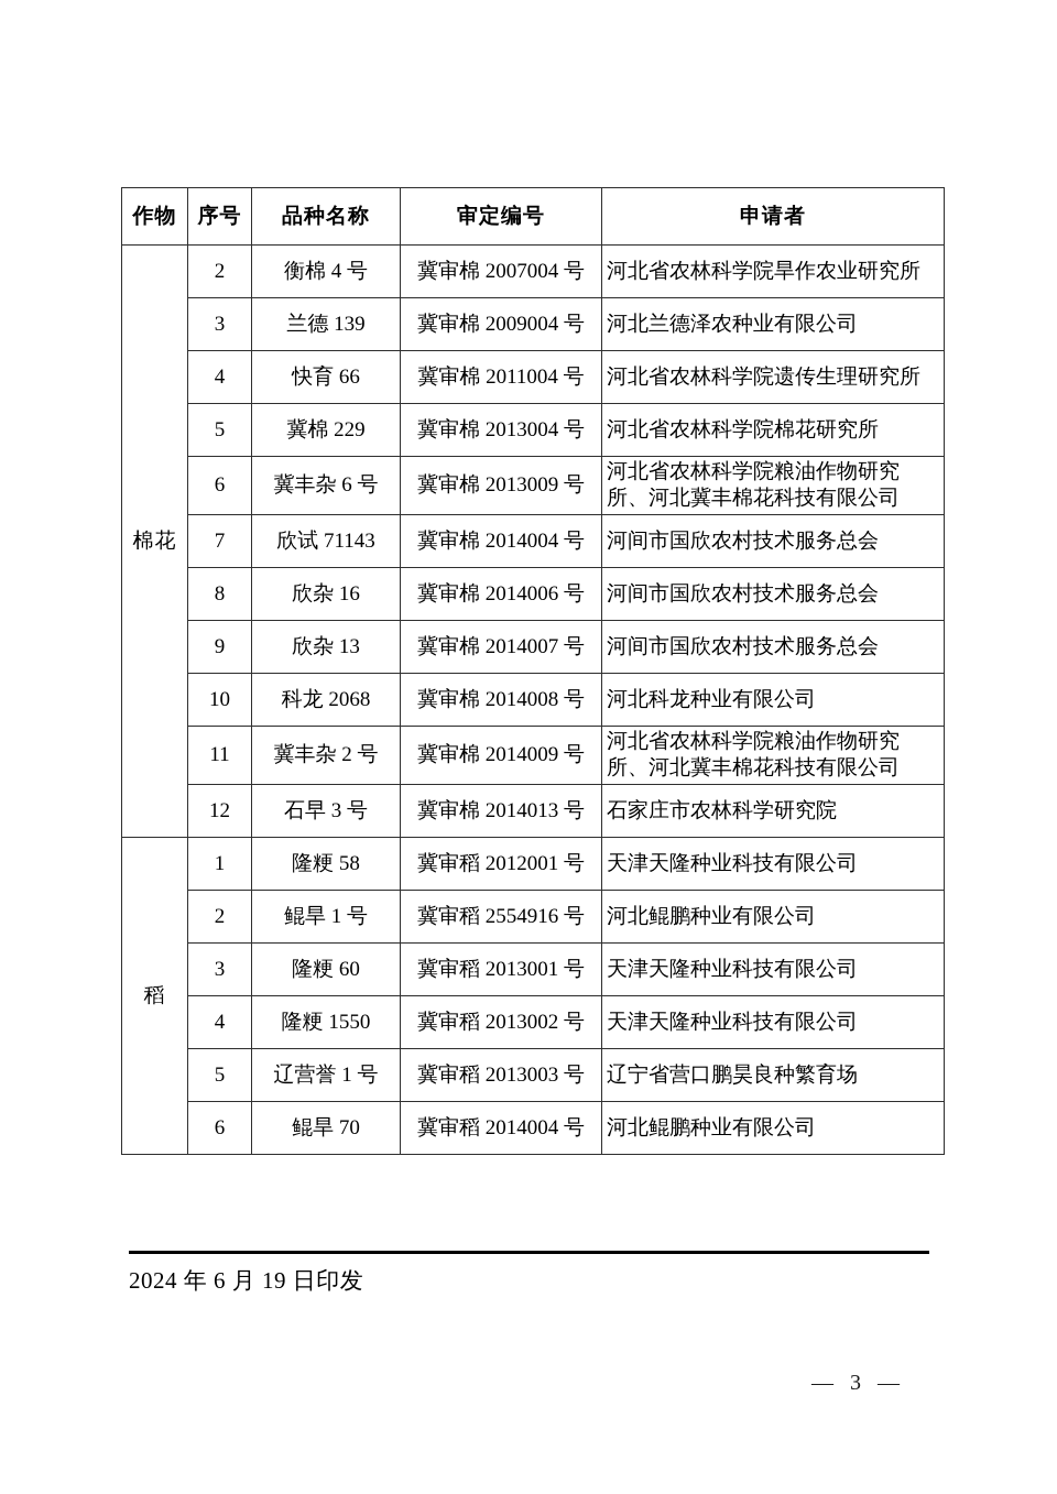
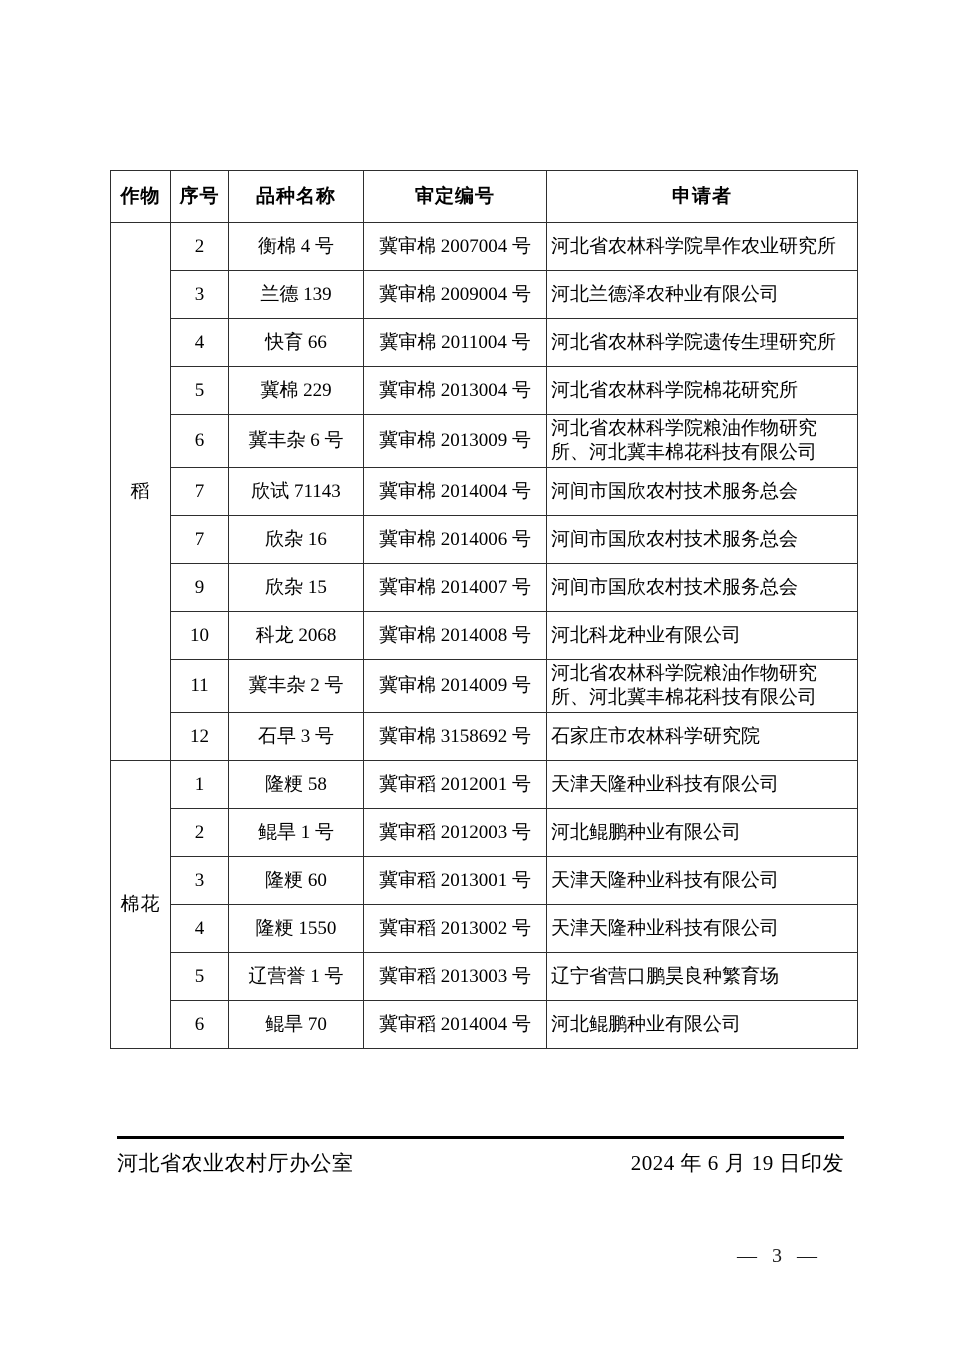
  作物	序号	品种名称	审定编号	申请者
- 棉花	2	衡棉 4 号	冀审棉 2007004 号	河北省农林科学院旱作农业研究所
+ 稻	2	衡棉 4 号	冀审棉 2007004 号	河北省农林科学院旱作农业研究所
  3	兰德 139	冀审棉 2009004 号	河北兰德泽农种业有限公司
  4	快育 66	冀审棉 2011004 号	河北省农林科学院遗传生理研究所
  5	冀棉 229	冀审棉 2013004 号	河北省农林科学院棉花研究所
  6	冀丰杂 6 号	冀审棉 2013009 号	河北省农林科学院粮油作物研究所、河北冀丰棉花科技有限公司
  7	欣试 71143	冀审棉 2014004 号	河间市国欣农村技术服务总会
- 8	欣杂 16	冀审棉 2014006 号	河间市国欣农村技术服务总会
+ 7	欣杂 16	冀审棉 2014006 号	河间市国欣农村技术服务总会
- 9	欣杂 13	冀审棉 2014007 号	河间市国欣农村技术服务总会
+ 9	欣杂 15	冀审棉 2014007 号	河间市国欣农村技术服务总会
  10	科龙 2068	冀审棉 2014008 号	河北科龙种业有限公司
  11	冀丰杂 2 号	冀审棉 2014009 号	河北省农林科学院粮油作物研究所、河北冀丰棉花科技有限公司
- 12	石早 3 号	冀审棉 2014013 号	石家庄市农林科学研究院
+ 12	石早 3 号	冀审棉 3158692 号	石家庄市农林科学研究院
- 稻	1	隆粳 58	冀审稻 2012001 号	天津天隆种业科技有限公司
+ 棉花	1	隆粳 58	冀审稻 2012001 号	天津天隆种业科技有限公司
- 2	鲲旱 1 号	冀审稻 2554916 号	河北鲲鹏种业有限公司
+ 2	鲲旱 1 号	冀审稻 2012003 号	河北鲲鹏种业有限公司
  3	隆粳 60	冀审稻 2013001 号	天津天隆种业科技有限公司
  4	隆粳 1550	冀审稻 2013002 号	天津天隆种业科技有限公司
  5	辽营誉 1 号	冀审稻 2013003 号	辽宁省营口鹏昊良种繁育场
  6	鲲旱 70	冀审稻 2014004 号	河北鲲鹏种业有限公司
+ 河北省农业农村厅办公室
  2024 年 6 月 19 日印发
  — 3 —
